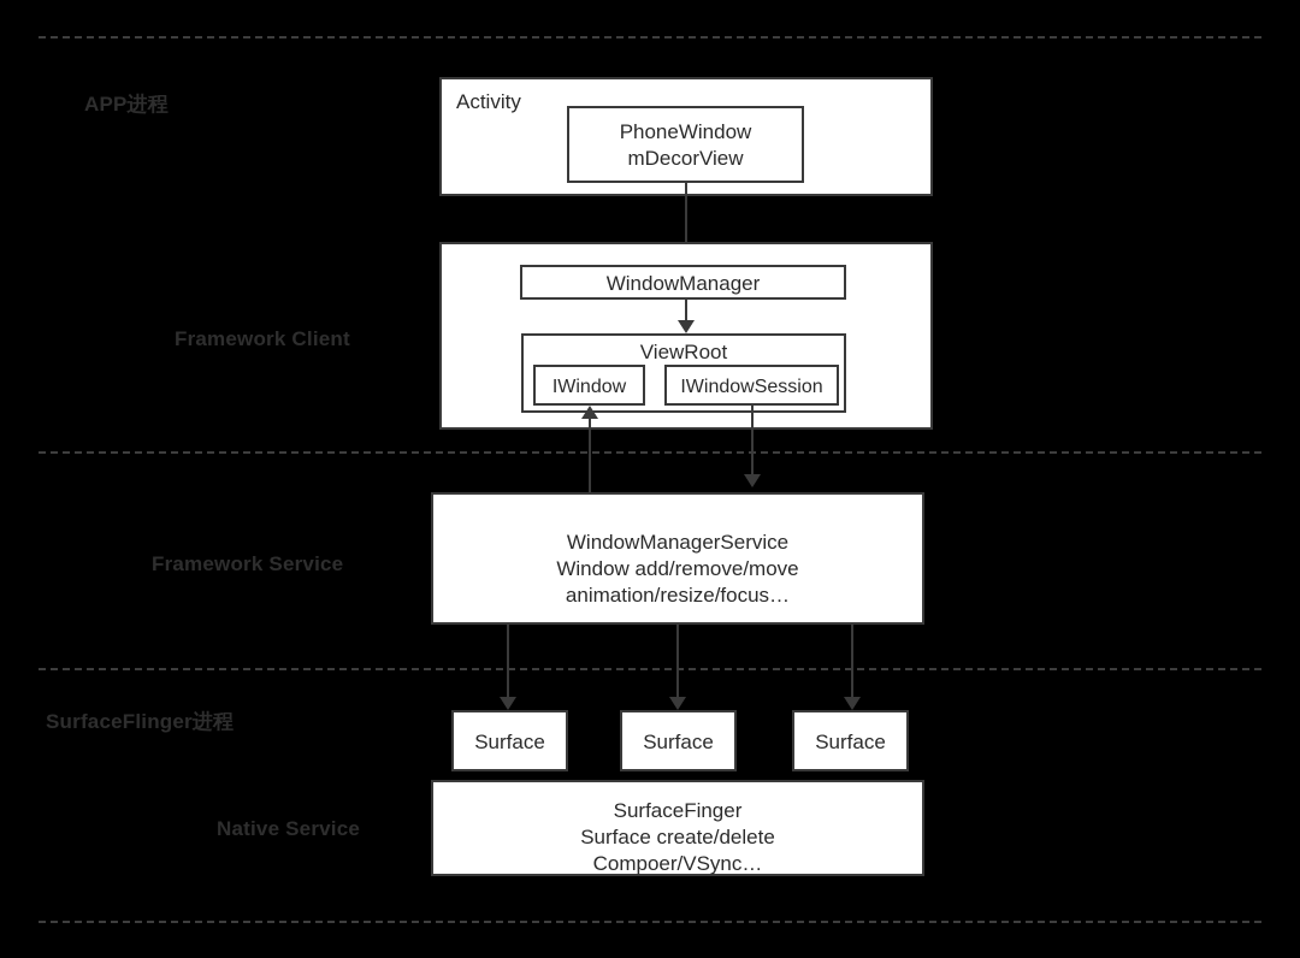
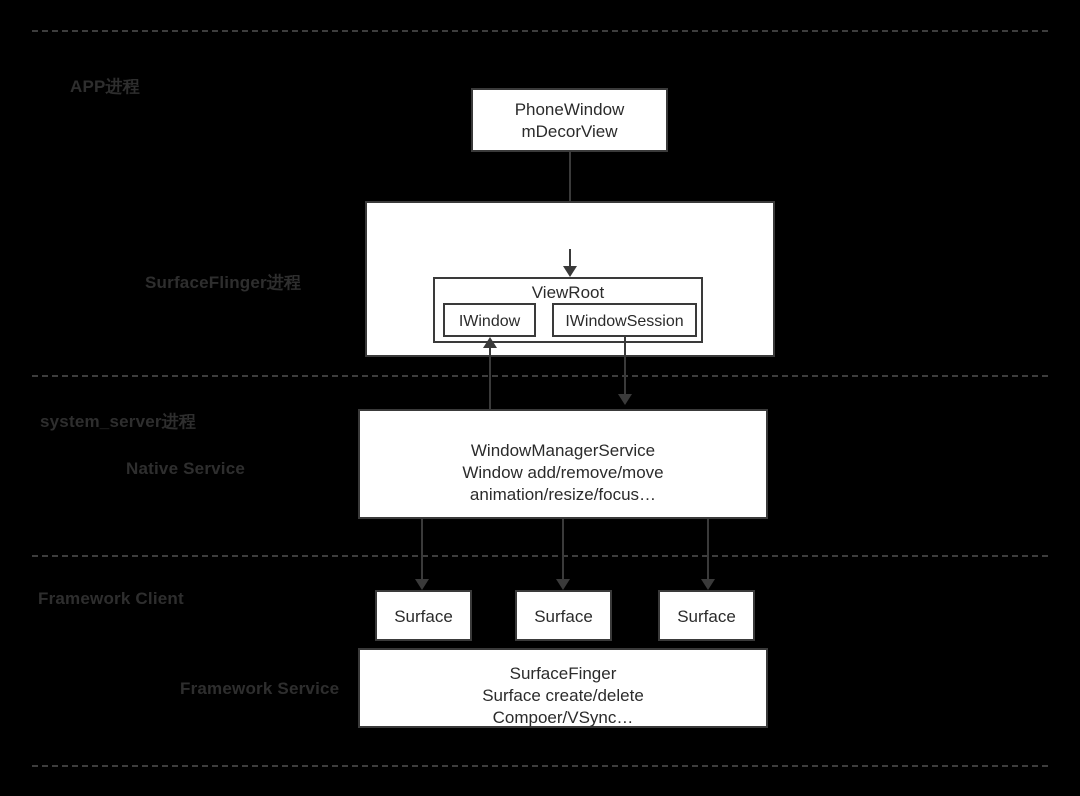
  APP进程
- Framework Client
+ SurfaceFlinger进程
+ system_server进程
- Framework Service
+ Native Service
- SurfaceFlinger进程
+ Framework Client
- Native Service
+ Framework Service
- Activity
  PhoneWindow
  mDecorView
- WindowManager
  ViewRoot
  IWindow
  IWindowSession
  WindowManagerService
  Window add/remove/move
  animation/resize/focus…
  Surface
  Surface
  Surface
  SurfaceFinger
  Surface create/delete
  Compoer/VSync…
